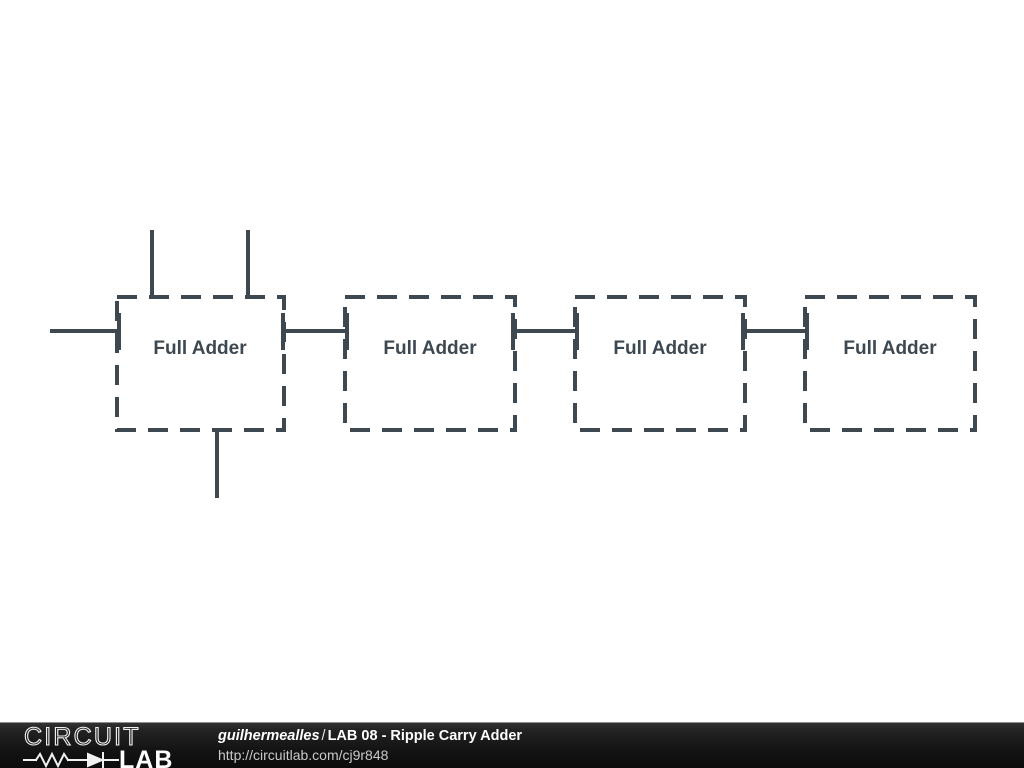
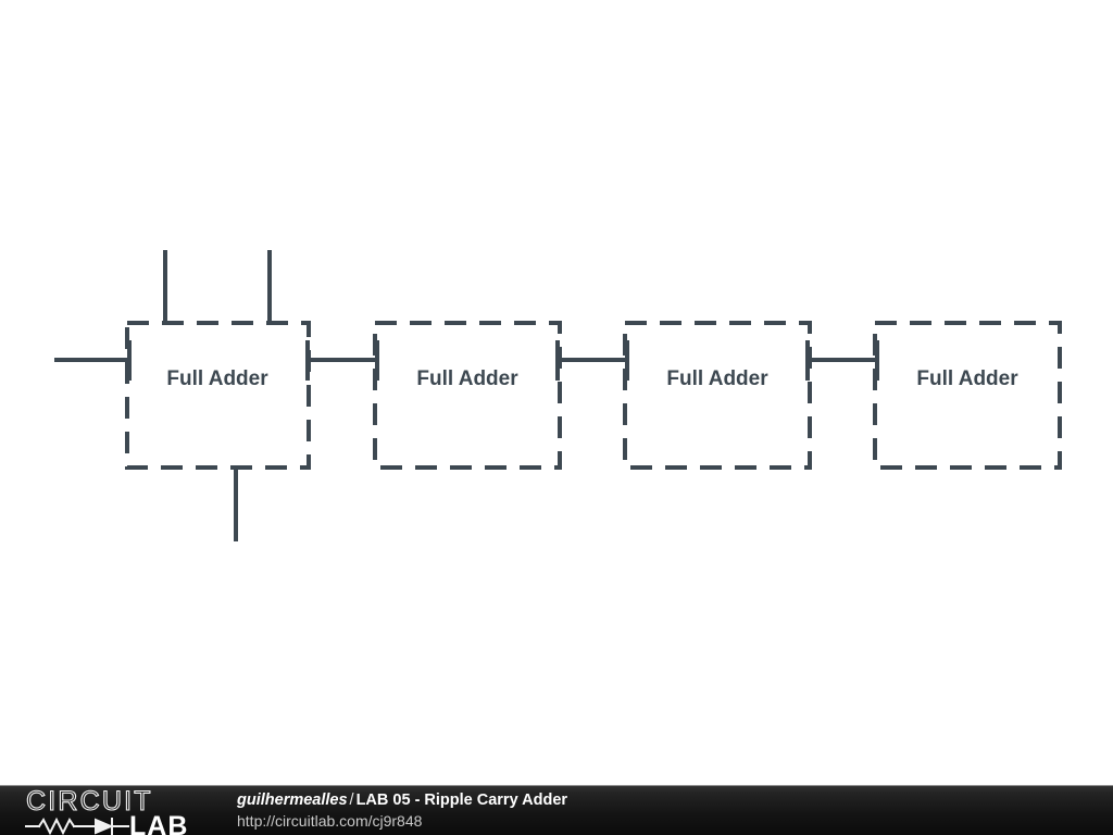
  Full Adder
  Full Adder
  Full Adder
  Full Adder
  CIRCUIT
  LAB
- guilhermealles / LAB 08 - Ripple Carry Adder
+ guilhermealles / LAB 05 - Ripple Carry Adder
  http://circuitlab.com/cj9r848
